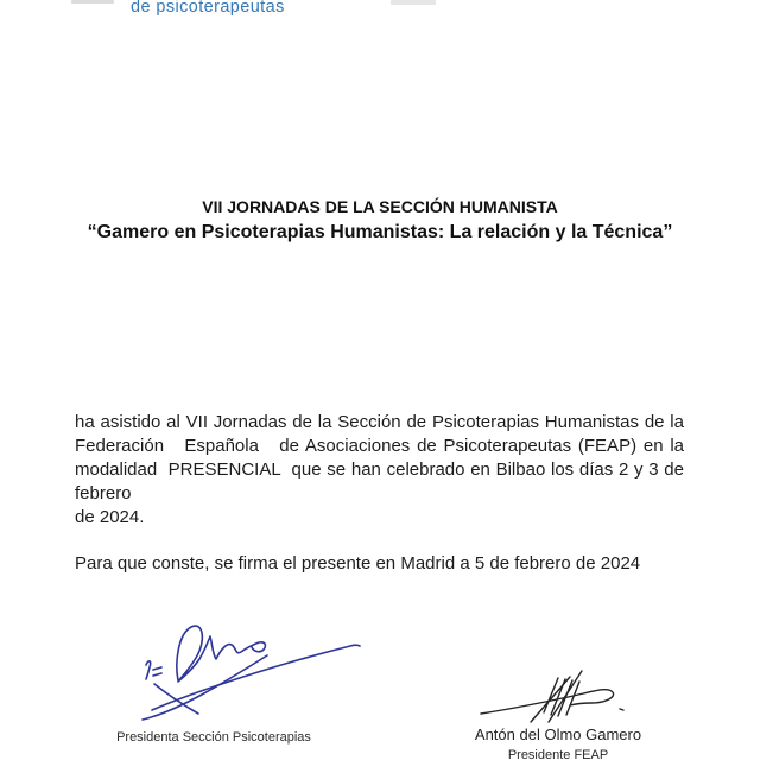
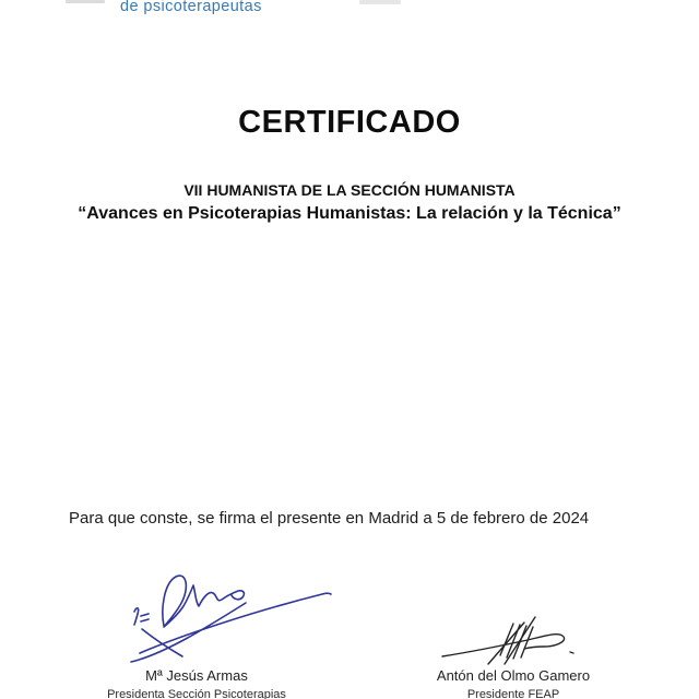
  de psicoterapeutas
+ CERTIFICADO
- VII JORNADAS DE LA SECCIÓN HUMANISTA
+ VII HUMANISTA DE LA SECCIÓN HUMANISTA
- “Gamero en Psicoterapias Humanistas: La relación y la Técnica”
+ “Avances en Psicoterapias Humanistas: La relación y la Técnica”
- ha asistido al VII Jornadas de la Sección de Psicoterapias Humanistas de la
- Federación Española de Asociaciones de Psicoterapeutas (FEAP) en la
- modalidad PRESENCIAL que se han celebrado en Bilbao los días 2 y 3 de febrero
- de 2024.
  Para que conste, se firma el presente en Madrid a 5 de febrero de 2024
+ Mª Jesús Armas
  Presidenta Sección Psicoterapias
  Antón del Olmo Gamero
  Presidente FEAP
